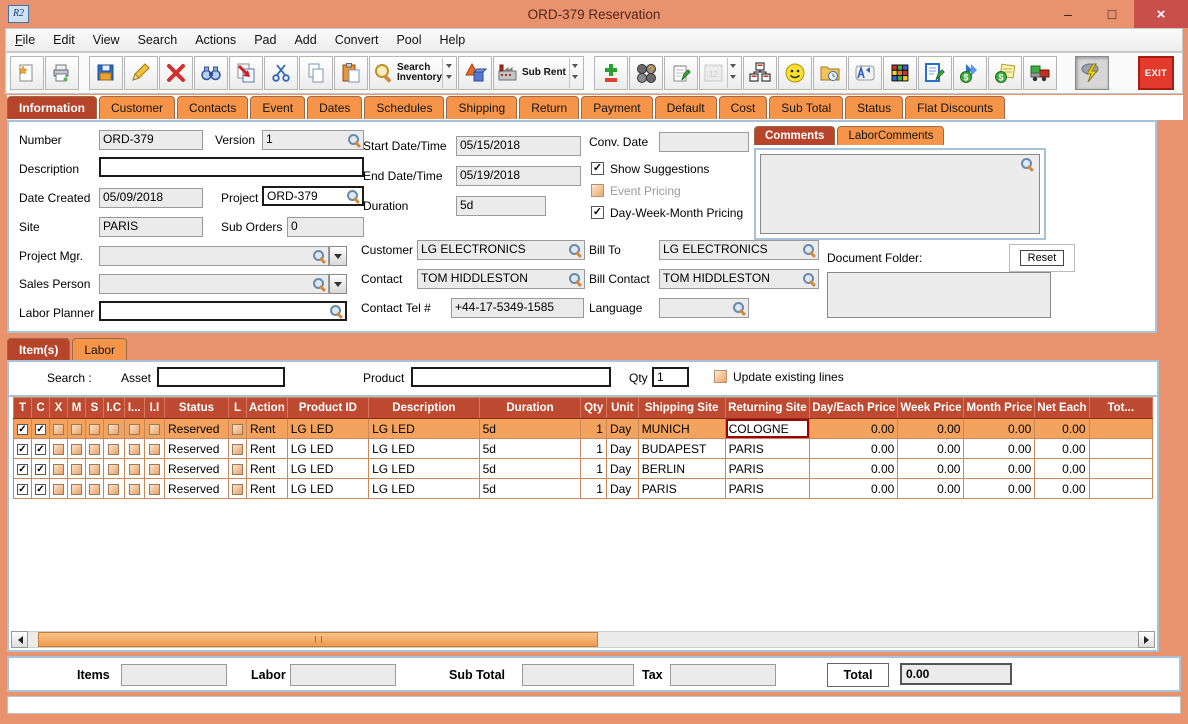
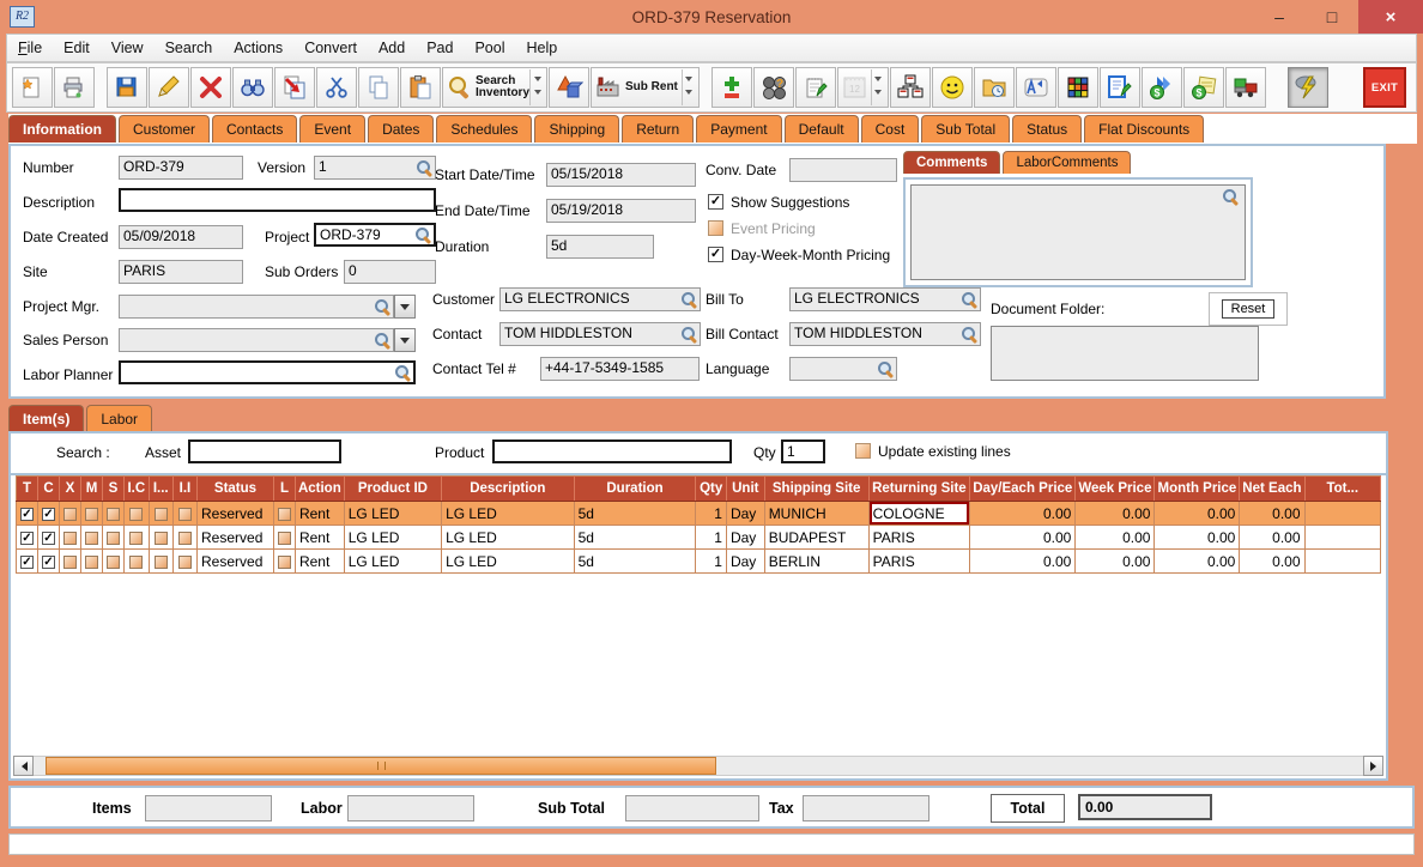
  R2
  ORD-379 Reservation
  –
  □
  ×
  File
  Edit
  View
  Search
  Actions
- Pad
+ Convert
  Add
- Convert
+ Pad
  Pool
  Help
  Search Inventory
  Sub Rent
  ?
  12
  $
  $
  EXIT
  Information Customer Contacts Event Dates Schedules Shipping Return Payment Default Cost Sub Total Status Flat Discounts
  Number
  ORD-379
  Version
  1
  Description
  Date Created
  05/09/2018
  Project
  ORD-379
  Site
  PARIS
  Sub Orders
  0
  Project Mgr.
  Sales Person
  Labor Planner
  Start Date/Time
  05/15/2018
  End Date/Time
  05/19/2018
  Duration
  5d
  Conv. Date
  Show Suggestions
  Event Pricing
  Day-Week-Month Pricing
  Customer
  LG ELECTRONICS
  Bill To
  LG ELECTRONICS
  Contact
  TOM HIDDLESTON
  Bill Contact
  TOM HIDDLESTON
  Contact Tel #
  +44-17-5349-1585
  Language
  Comments LaborComments
  Document Folder:
  Reset
  Item(s) Labor
  Search :
  Asset
  Product
  Qty
  1
  Update existing lines
  T	C	X	M	S	I.C	I...	I.I	Status	L	Action	Product ID	Description	Duration	Qty	Unit	Shipping Site	Returning Site	Day/Each Price	Week Price	Month Price	Net Each	Tot...
  								Reserved		Rent	LG LED	LG LED	5d	1	Day	MUNICH	COLOGNE	0.00	0.00	0.00	0.00
  								Reserved		Rent	LG LED	LG LED	5d	1	Day	BUDAPEST	PARIS	0.00	0.00	0.00	0.00
  								Reserved		Rent	LG LED	LG LED	5d	1	Day	BERLIN	PARIS	0.00	0.00	0.00	0.00
- 								Reserved		Rent	LG LED	LG LED	5d	1	Day	PARIS	PARIS	0.00	0.00	0.00	0.00
  Items
  Labor
  Sub Total
  Tax
  Total
  0.00
